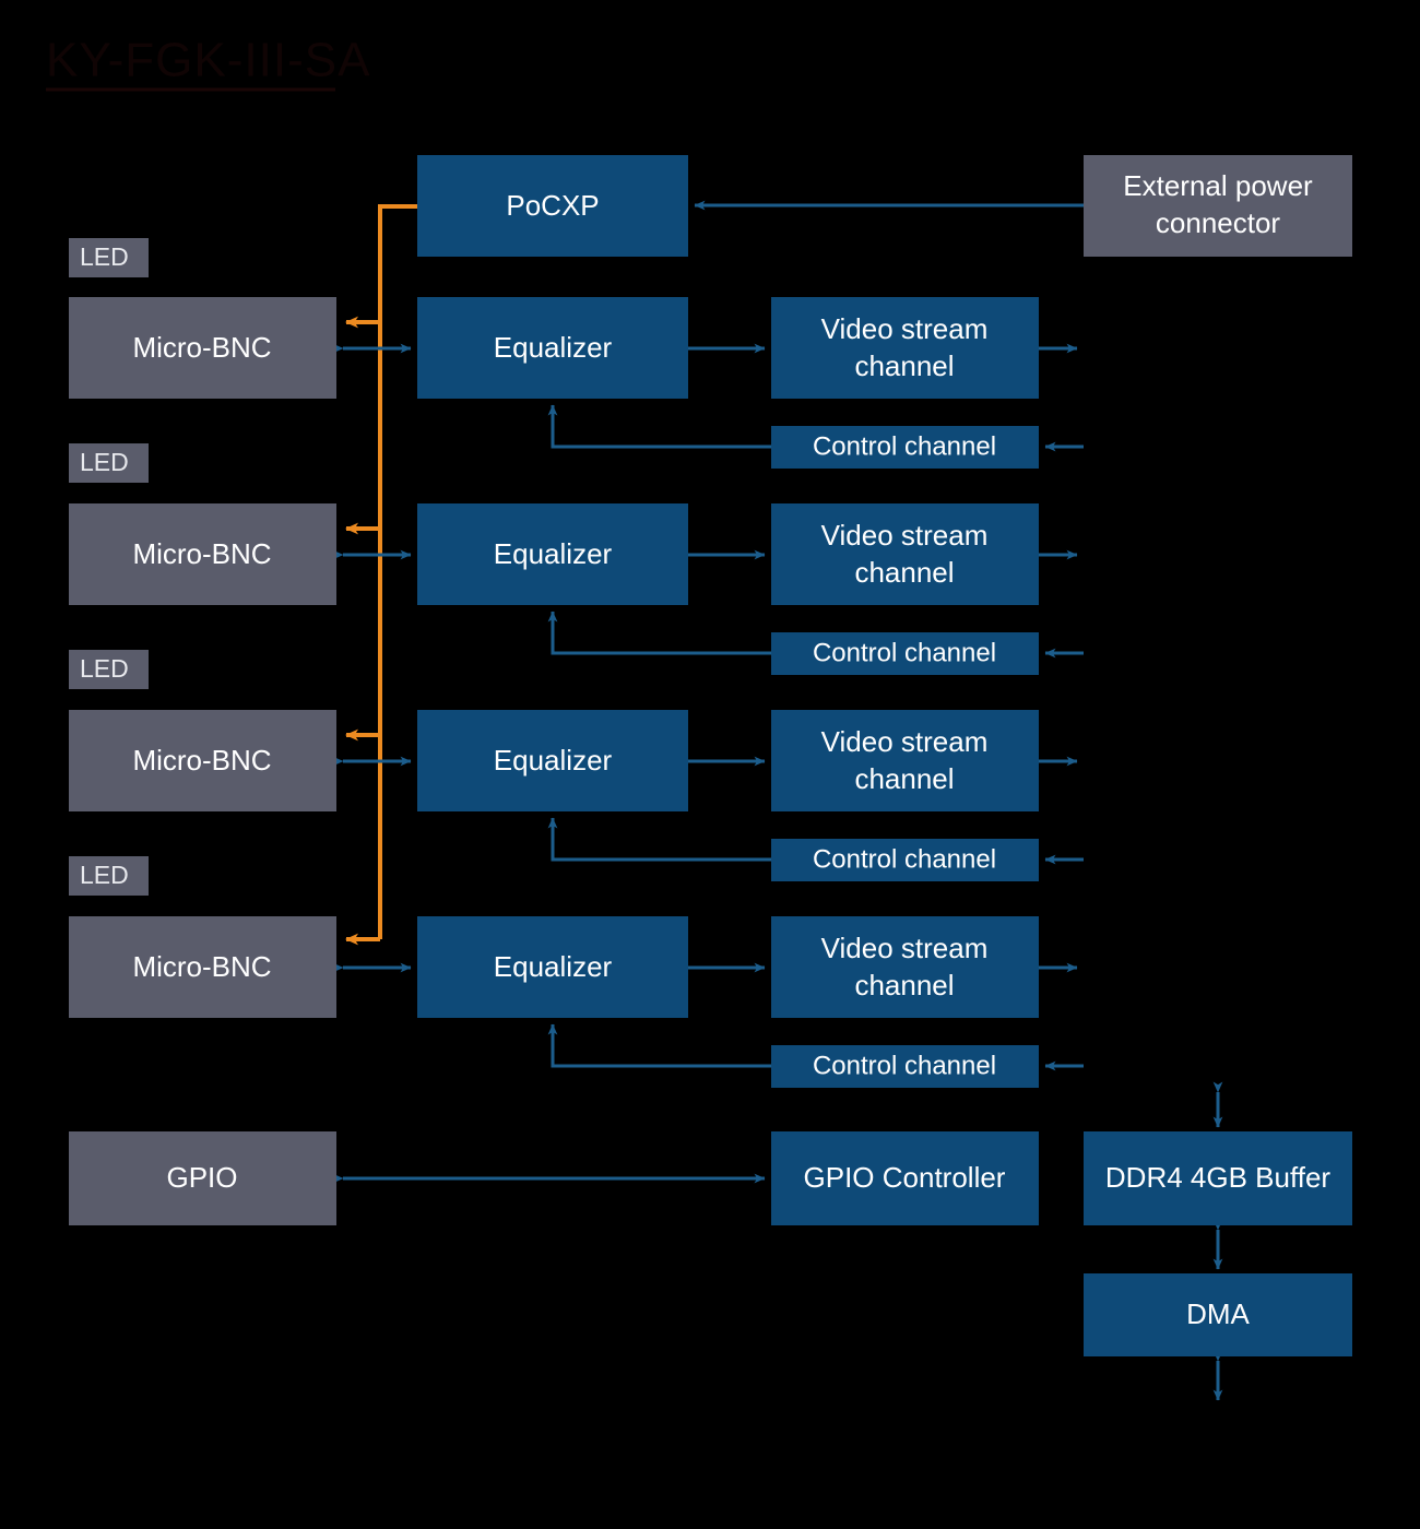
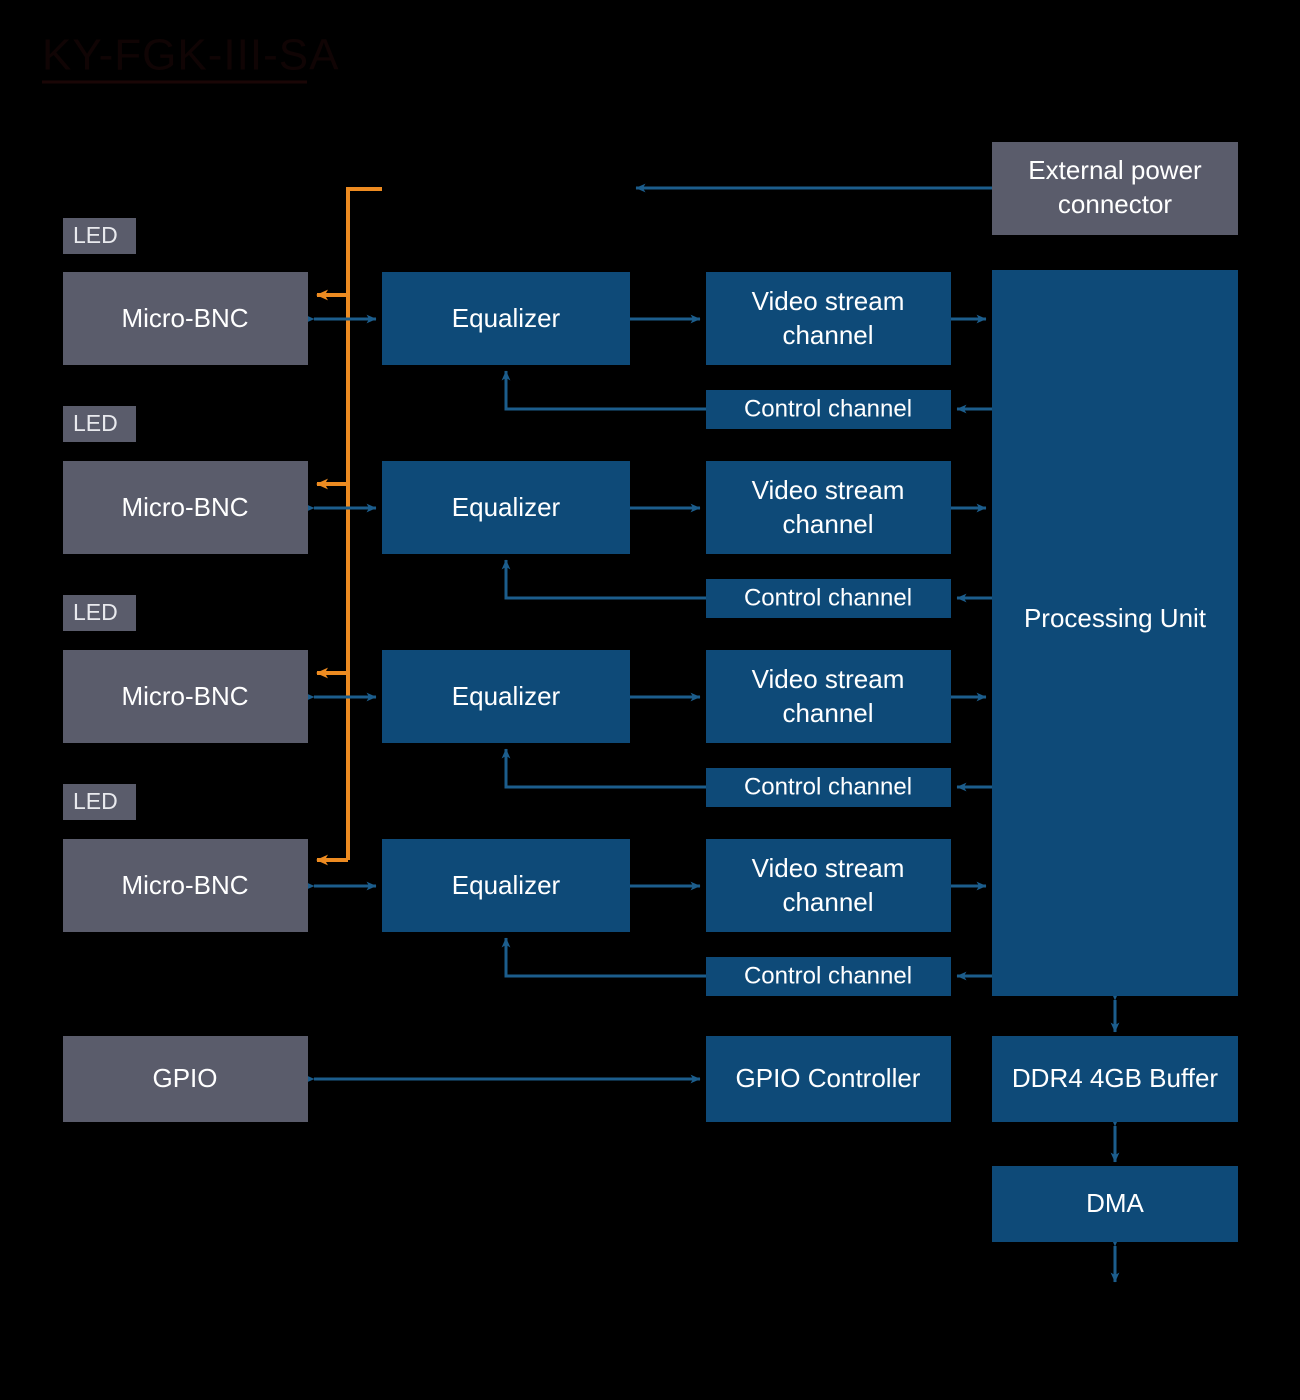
- PoCXP
  External power
  connector
  LED
  Micro-BNC
  Equalizer
  Video stream
  channel
  Control channel
  LED
  Micro-BNC
  Equalizer
  Video stream
  channel
  Control channel
  LED
  Micro-BNC
  Equalizer
  Video stream
  channel
  Control channel
  LED
  Micro-BNC
  Equalizer
  Video stream
  channel
  Control channel
+ Processing Unit
  GPIO
  GPIO Controller
  DDR4 4GB Buffer
  DMA
